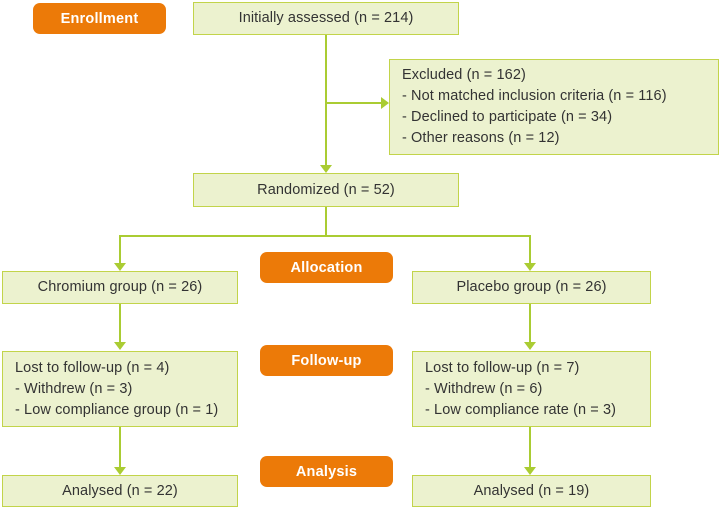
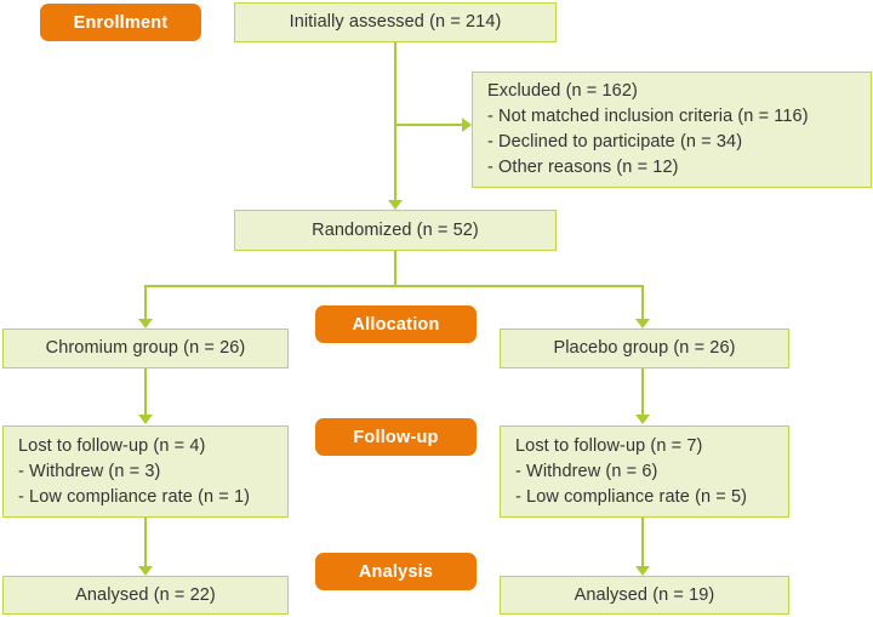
  Enrollment
  Allocation
  Follow-up
  Analysis
  Initially assessed (n = 214)
  Excluded (n = 162)
  - Not matched inclusion criteria (n = 116)
  - Declined to participate (n = 34)
  - Other reasons (n = 12)
  Randomized (n = 52)
  Chromium group (n = 26)
  Placebo group (n = 26)
  Lost to follow-up (n = 4)
  - Withdrew (n = 3)
- - Low compliance group (n = 1)
+ - Low compliance rate (n = 1)
  Lost to follow-up (n = 7)
  - Withdrew (n = 6)
- - Low compliance rate (n = 3)
+ - Low compliance rate (n = 5)
  Analysed (n = 22)
  Analysed (n = 19)
